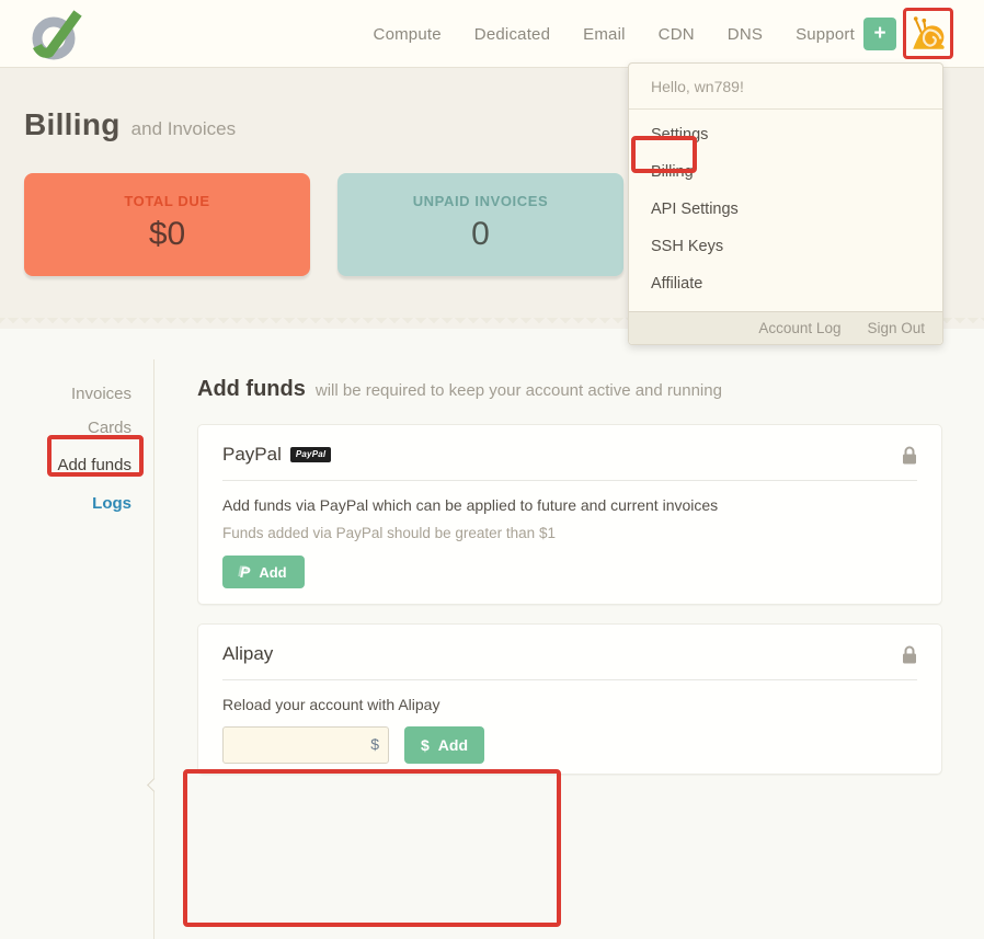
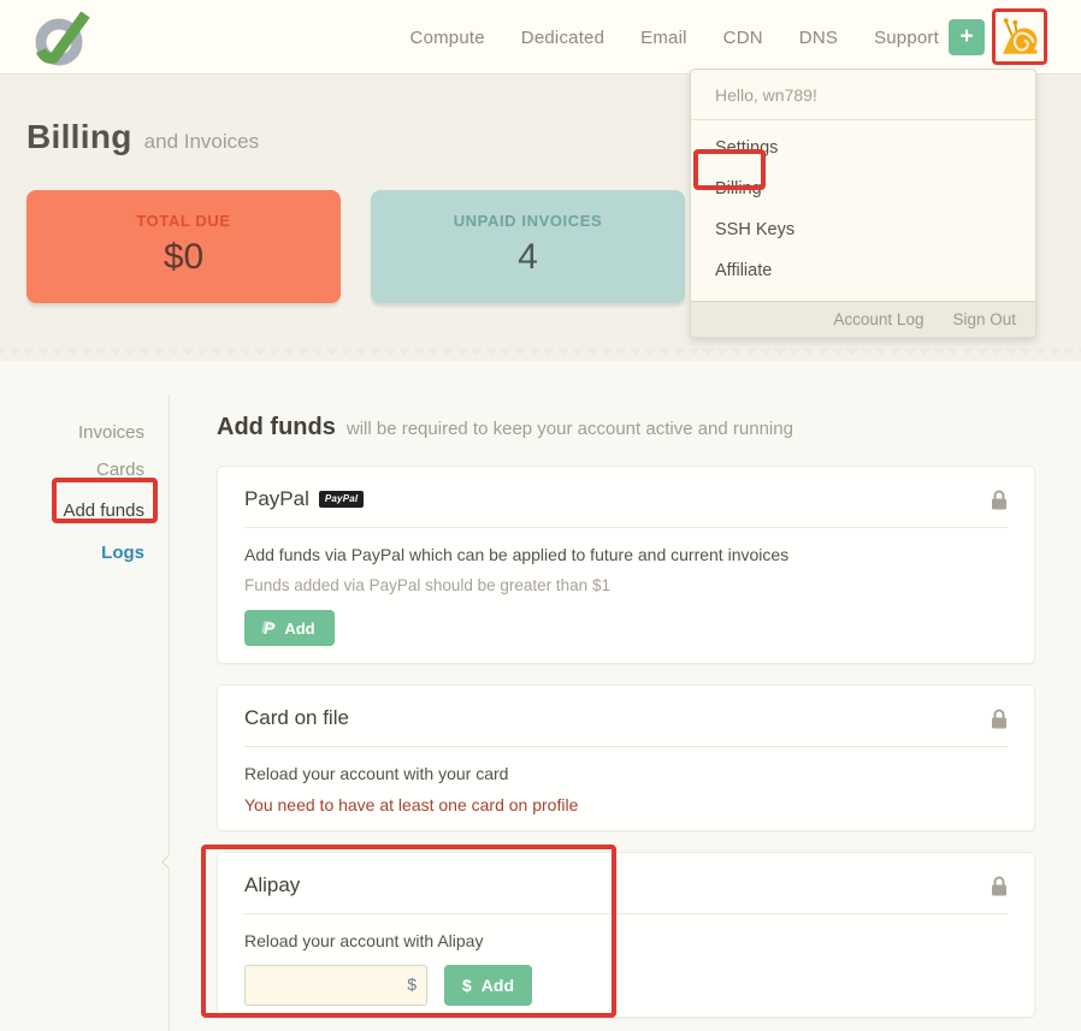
  Compute
  Dedicated
  Email
  CDN
  DNS
  Support
  +
  Hello, wn789!
  Settings
  Billing
- API Settings
  SSH Keys
  Affiliate
  Account Log
  Sign Out
  Billing
  and Invoices
  TOTAL DUE
  $0
  UNPAID INVOICES
- 0
+ 4
  Invoices
  Cards
  Add funds
  Logs
  Add funds
  will be required to keep your account active and running
  PayPal
  PayPal
  Add funds via PayPal which can be applied to future and current invoices
  Funds added via PayPal should be greater than $1
  P
  Add
+ Card on file
+ Reload your account with your card
+ You need to have at least one card on profile
  Alipay
  Reload your account with Alipay
  $
  $
  Add
